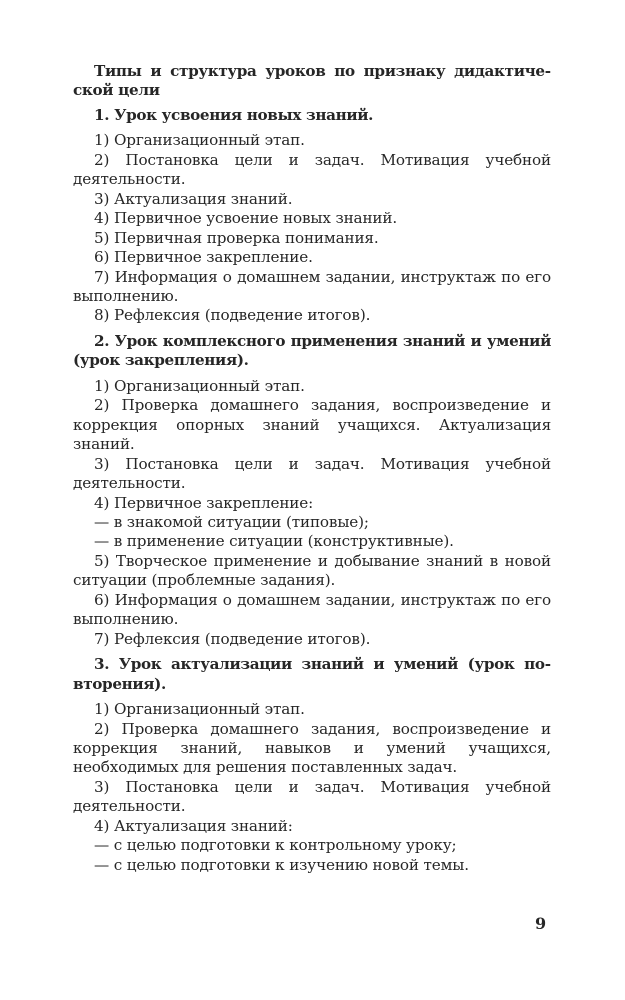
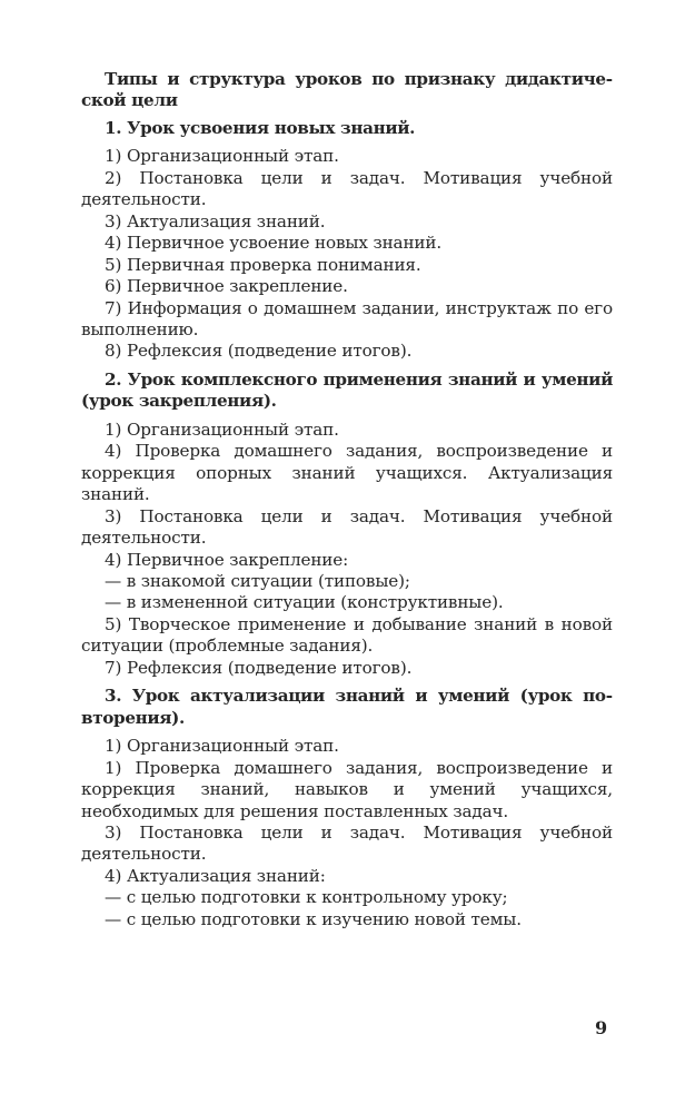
  Типы и структура уроков по признаку дидактиче­ской цели
  1. Урок усвоения новых знаний.
  1) Организационный этап.
  2) Постановка цели и задач. Мотивация учебной деятельности.
  3) Актуализация знаний.
  4) Первичное усвоение новых знаний.
  5) Первичная проверка понимания.
  6) Первичное закрепление.
  7) Информация о домашнем задании, инструктаж по его выполнению.
  8) Рефлексия (подведение итогов).
  2. Урок комплексного применения знаний и уме­ний (урок закрепления).
  1) Организационный этап.
- 2) Проверка домашнего задания, воспроизведе­ние и коррекция опорных знаний учащихся. Актуа­лизация знаний.
+ 4) Проверка домашнего задания, воспроизведе­ние и коррекция опорных знаний учащихся. Актуа­лизация знаний.
  3) Постановка цели и задач. Мотивация учебной деятельности.
  4) Первичное закрепление:
  — в знакомой ситуации (типовые);
- — в применение ситуации (конструктивные).
+ — в измененной ситуации (конструктивные).
  5) Творческое применение и добывание знаний в новой ситуации (проблемные задания).
- 6) Информация о домашнем задании, инструктаж по его выполнению.
  7) Рефлексия (подведение итогов).
  3. Урок актуализации знаний и умений (урок по­вторения).
  1) Организационный этап.
- 2) Проверка домашнего задания, воспроизведе­ние и коррекция знаний, навыков и умений учащих­ся, необходимых для решения поставленных задач.
+ 1) Проверка домашнего задания, воспроизведе­ние и коррекция знаний, навыков и умений учащих­ся, необходимых для решения поставленных задач.
  3) Постановка цели и задач. Мотивация учебной деятельности.
  4) Актуализация знаний:
  — с целью подготовки к контрольному уроку;
  — с целью подготовки к изучению новой темы.
  9
